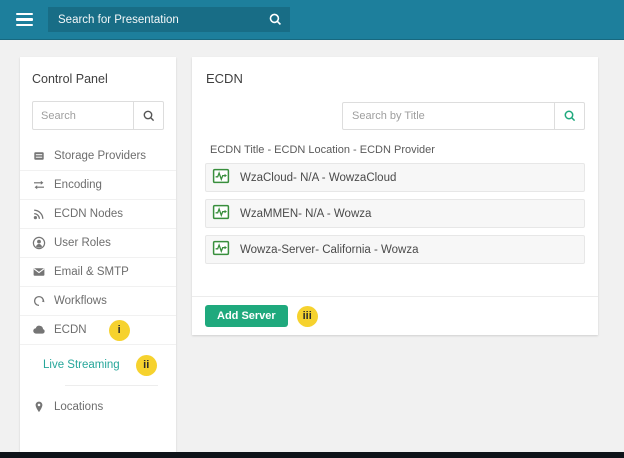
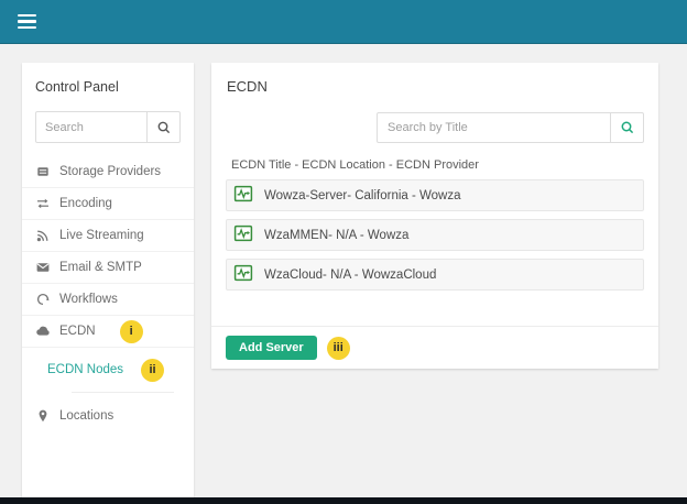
- Search for Presentation
  Control Panel
  Search
  Storage Providers
  Encoding
- ECDN Nodes
+ Live Streaming
- User Roles
  Email & SMTP
  Workflows
  ECDN
  i
- Live Streaming
+ ECDN Nodes
  ii
  Locations
  ECDN
  Search by Title
  ECDN Title - ECDN Location - ECDN Provider
- WzaCloud- N/A - WowzaCloud
+ Wowza-Server- California - Wowza
  WzaMMEN- N/A - Wowza
- Wowza-Server- California - Wowza
+ WzaCloud- N/A - WowzaCloud
  Add Server
  iii
